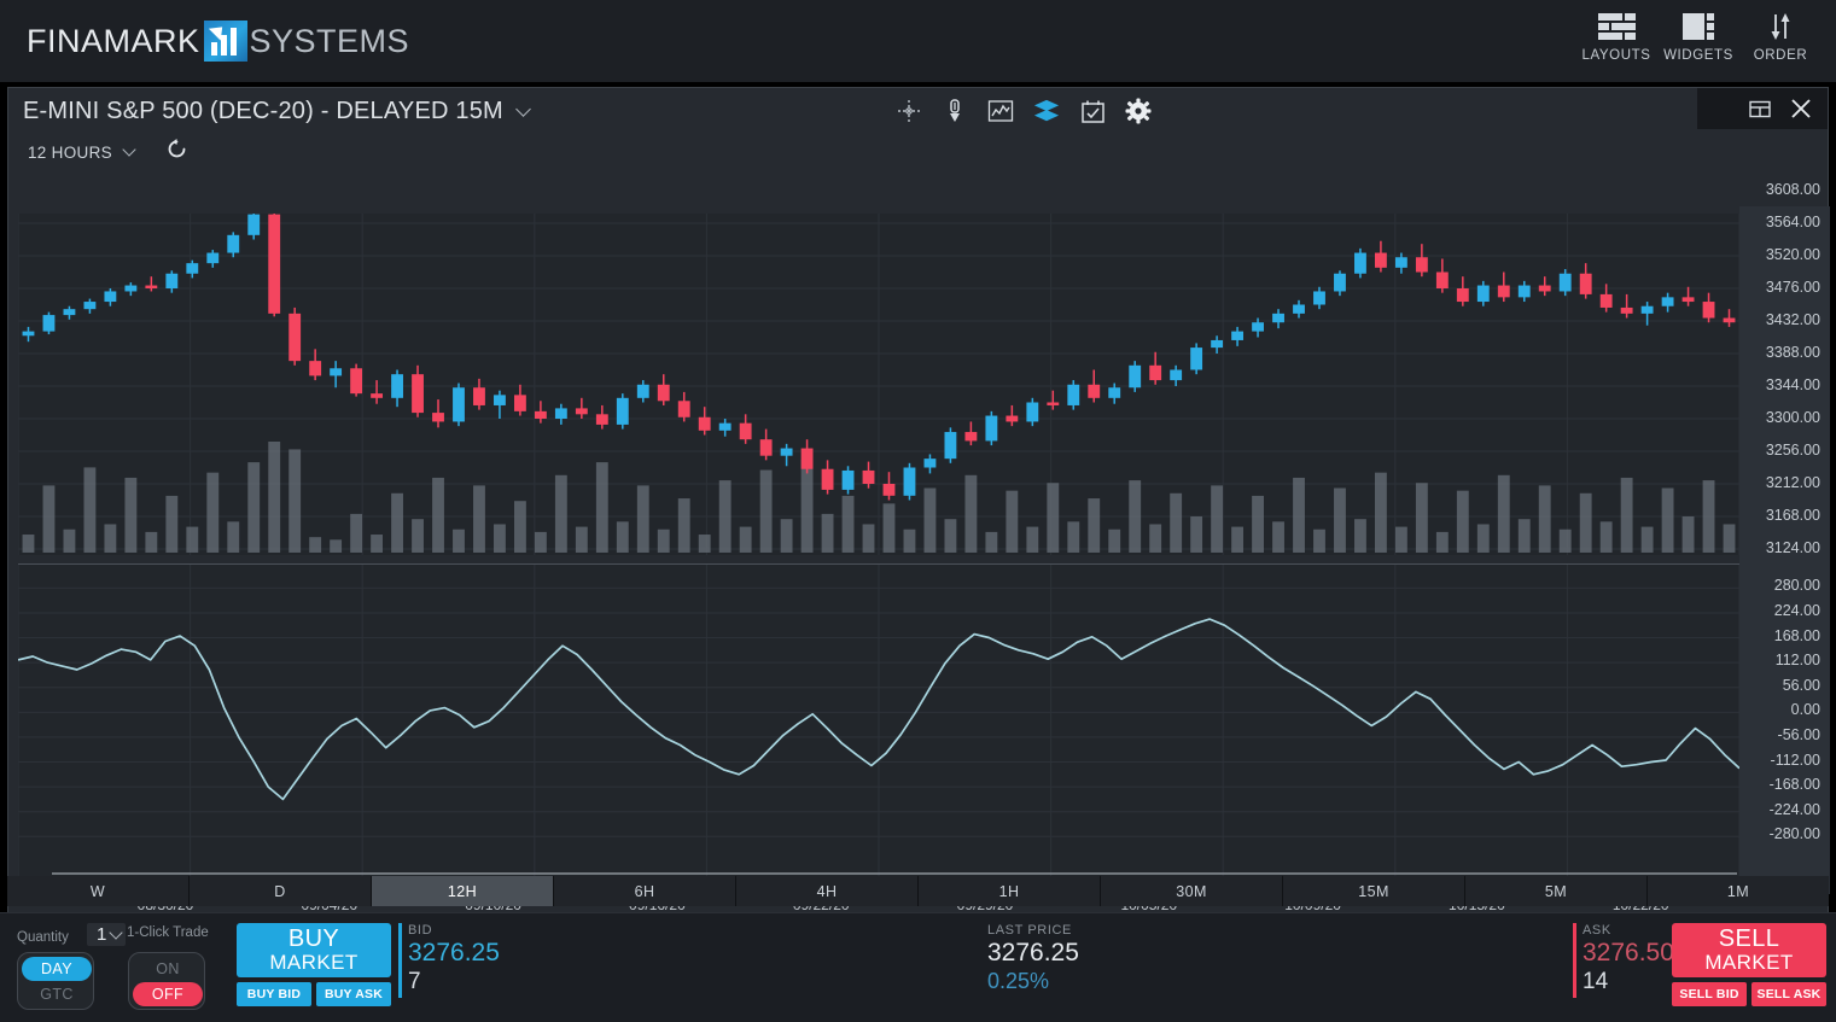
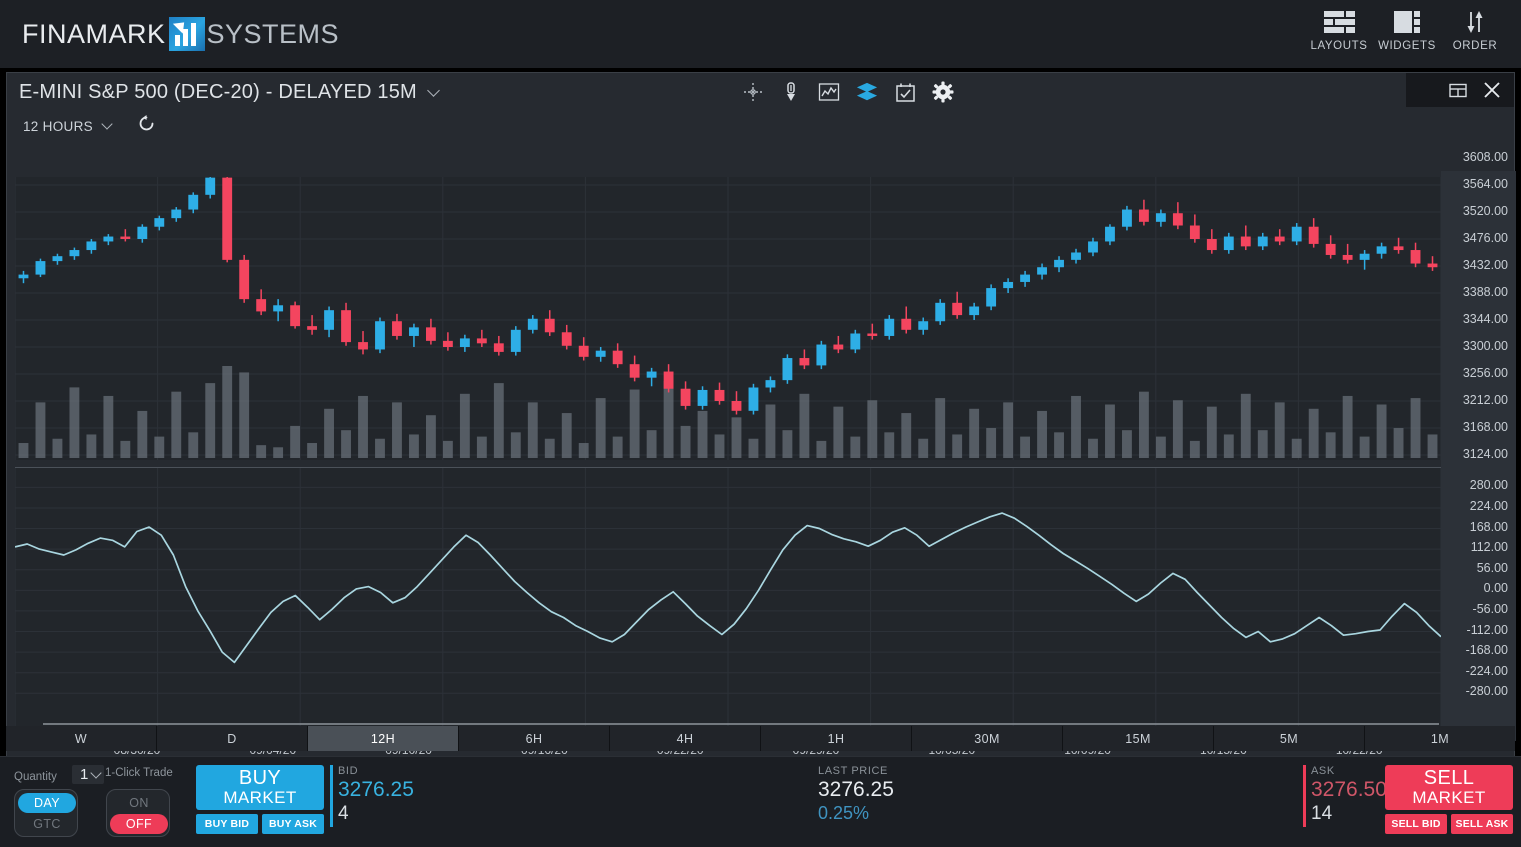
  FINAMARK
  SYSTEMS
  LAYOUTS
  WIDGETS
  ORDER
  E-MINI S&P 500 (DEC-20) - DELAYED 15M
  12 HOURS
  3608.00
  3564.00
  3520.00
  3476.00
  3432.00
  3388.00
  3344.00
  3300.00
  3256.00
  3212.00
  3168.00
  3124.00
  280.00
  224.00
  168.00
  112.00
  56.00
  0.00
  -56.00
  -112.00
  -168.00
  -224.00
  -280.00
  W
  D
  12H
  6H
  4H
  1H
  30M
  15M
  5M
  1M
  Quantity
  1
  DAY
  GTC
  1-Click Trade
  ON
  OFF
  BUY
  MARKET
  BUY BID
  BUY ASK
  BID
  3276.25
- 7
+ 4
  LAST PRICE
  3276.25
  0.25%
  ASK
  3276.50
  14
  SELL
  MARKET
  SELL BID
  SELL ASK
